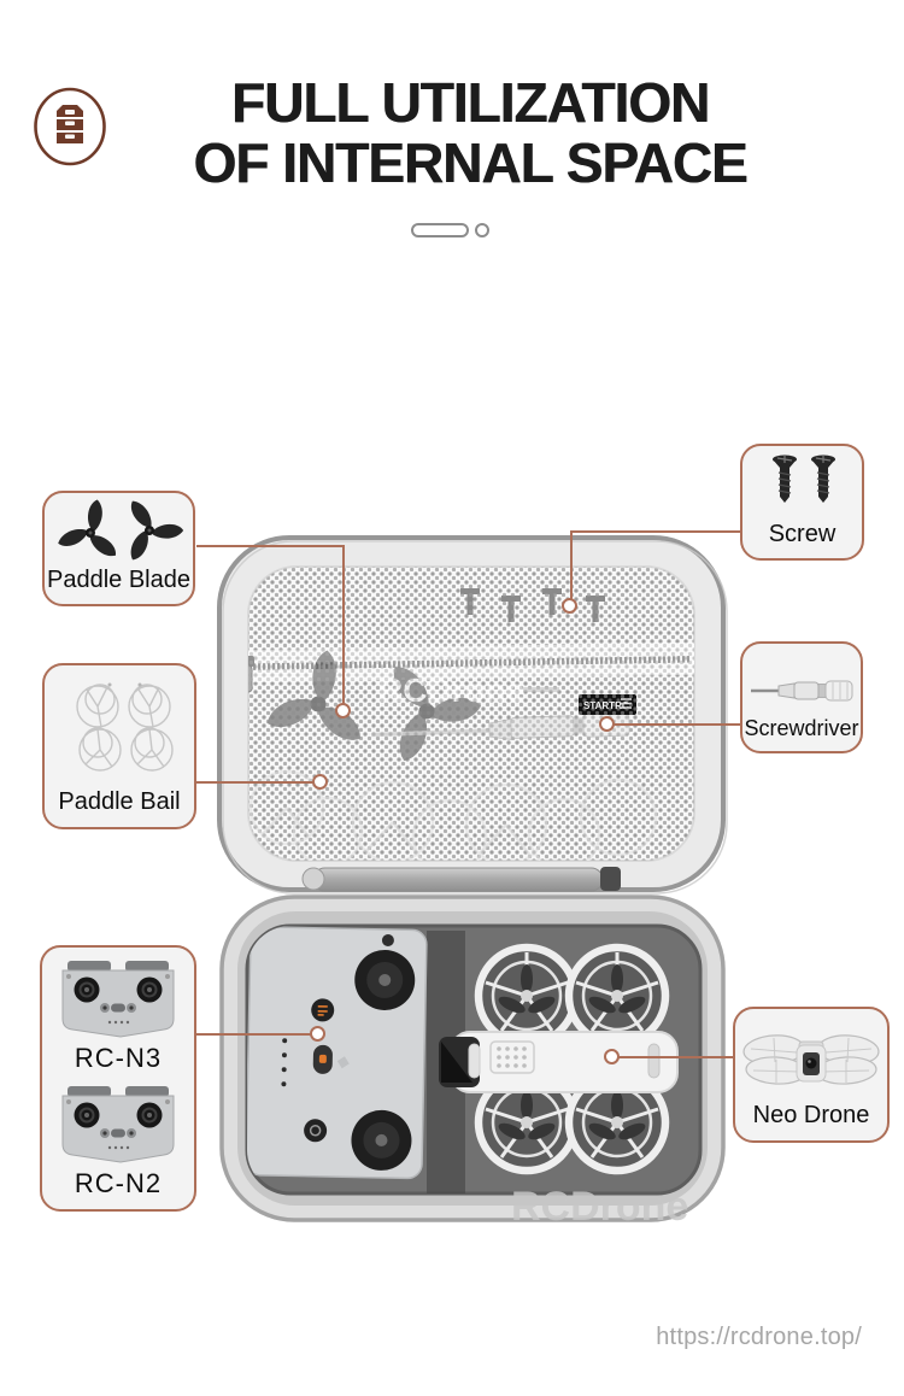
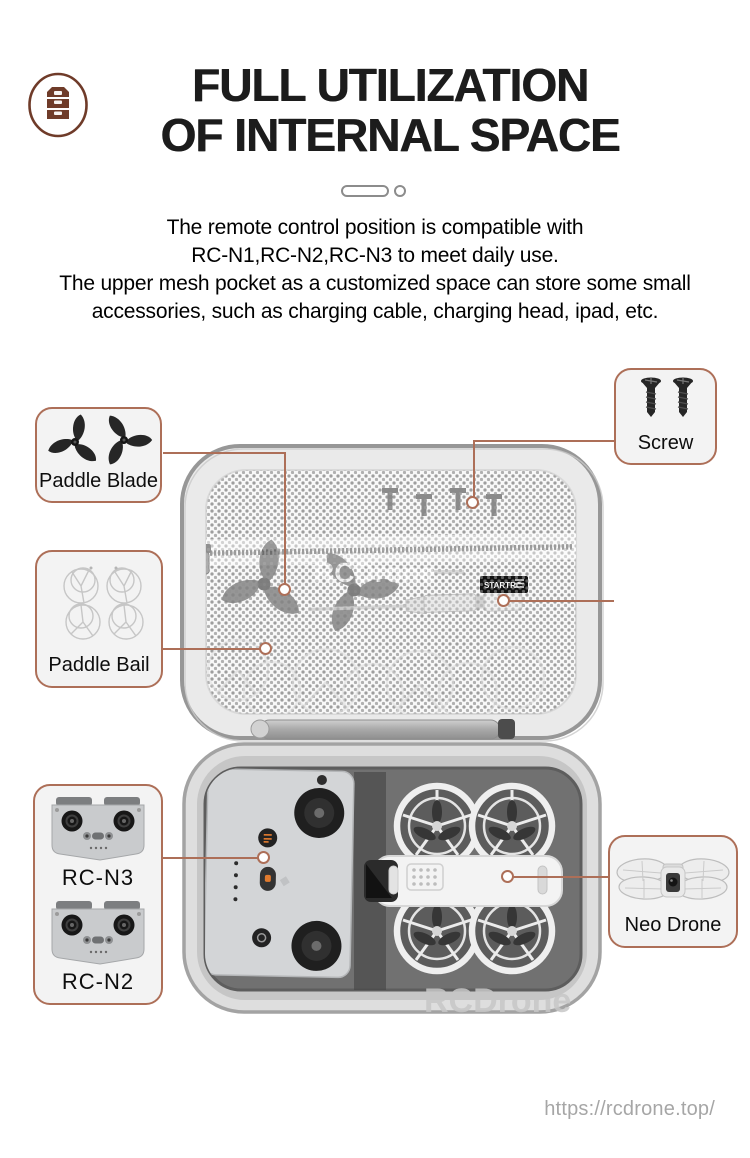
  FULL UTILIZATION
  OF INTERNAL SPACE
+ The remote control position is compatible with
+ RC-N1,RC-N2,RC-N3 to meet daily use.
+ The upper mesh pocket as a customized space can store some small
+ accessories, such as charging cable, charging head, ipad, etc.
  RCDrone
  Paddle Blade
  Screw
  Paddle Bail
- Screwdriver
  RC-N3
  RC-N2
  Neo Drone
  https://rcdrone.top/
